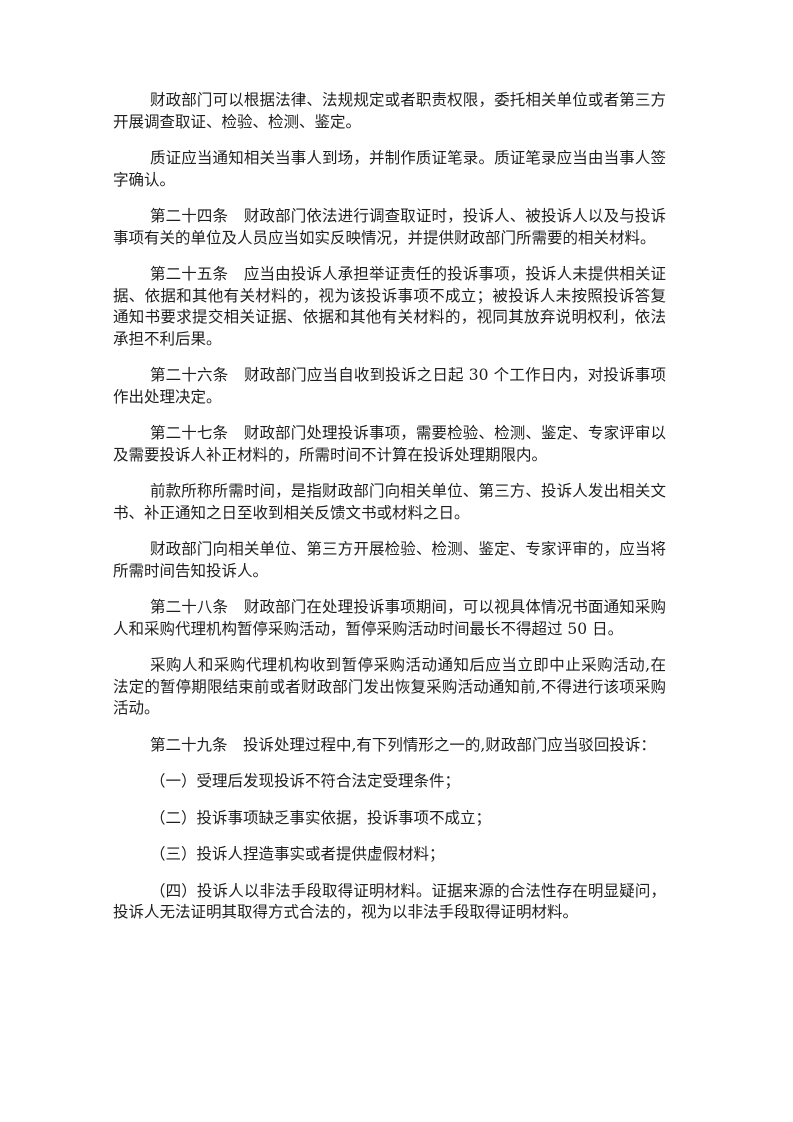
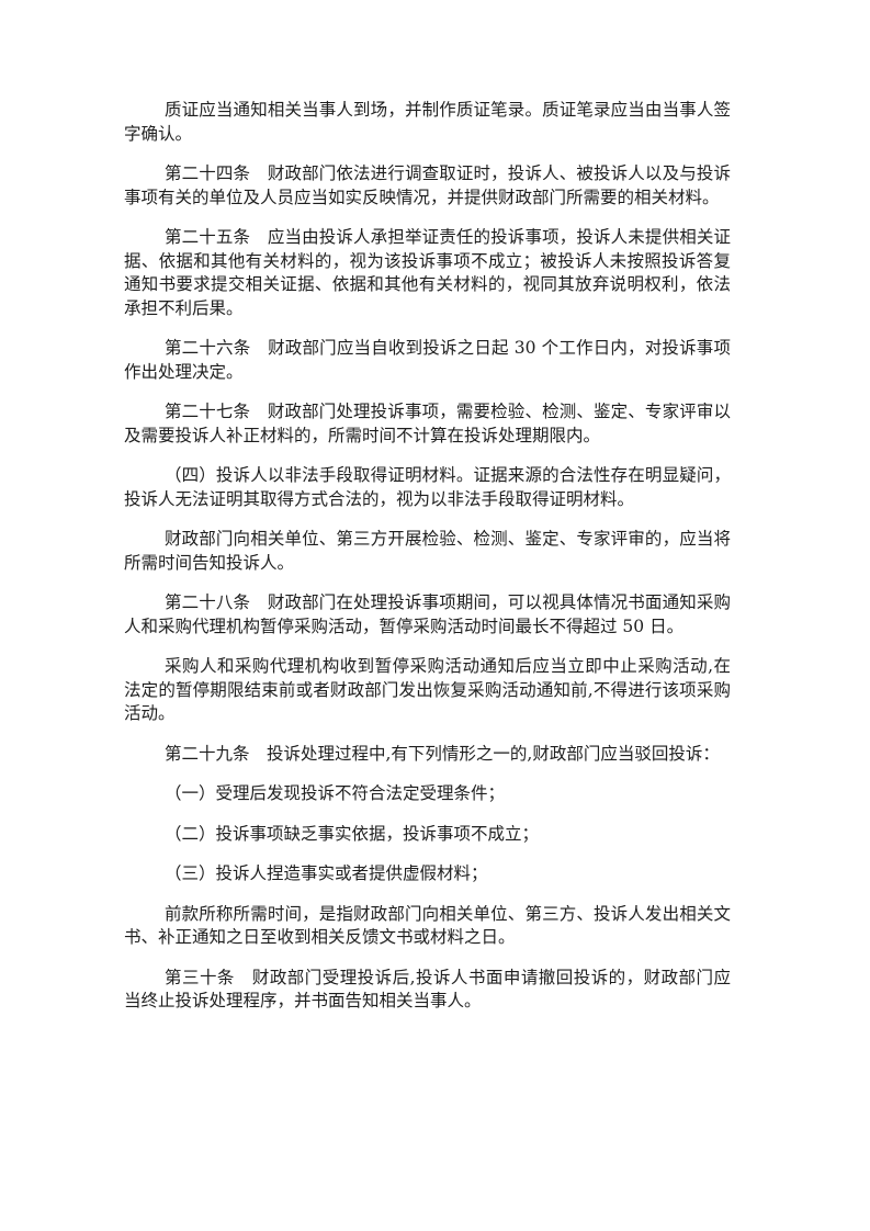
- 财政部门可以根据法律、法规规定或者职责权限，委托相关单位或者第三方开展调查取证、检验、检测、鉴定。
  质证应当通知相关当事人到场，并制作质证笔录。质证笔录应当由当事人签字确认。
  第二十四条 财政部门依法进行调查取证时，投诉人、被投诉人以及与投诉事项有关的单位及人员应当如实反映情况，并提供财政部门所需要的相关材料。
  第二十五条 应当由投诉人承担举证责任的投诉事项，投诉人未提供相关证据、依据和其他有关材料的，视为该投诉事项不成立；被投诉人未按照投诉答复通知书要求提交相关证据、依据和其他有关材料的，视同其放弃说明权利，依法承担不利后果。
  第二十六条 财政部门应当自收到投诉之日起 30 个工作日内，对投诉事项作出处理决定。
  第二十七条 财政部门处理投诉事项，需要检验、检测、鉴定、专家评审以及需要投诉人补正材料的，所需时间不计算在投诉处理期限内。
- 前款所称所需时间，是指财政部门向相关单位、第三方、投诉人发出相关文书、补正通知之日至收到相关反馈文书或材料之日。
+ （四）投诉人以非法手段取得证明材料。证据来源的合法性存在明显疑问，投诉人无法证明其取得方式合法的，视为以非法手段取得证明材料。
  财政部门向相关单位、第三方开展检验、检测、鉴定、专家评审的，应当将所需时间告知投诉人。
  第二十八条 财政部门在处理投诉事项期间，可以视具体情况书面通知采购人和采购代理机构暂停采购活动，暂停采购活动时间最长不得超过 50 日。
  采购人和采购代理机构收到暂停采购活动通知后应当立即中止采购活动,在法定的暂停期限结束前或者财政部门发出恢复采购活动通知前,不得进行该项采购活动。
  第二十九条 投诉处理过程中,有下列情形之一的,财政部门应当驳回投诉：
  （一）受理后发现投诉不符合法定受理条件；
  （二）投诉事项缺乏事实依据，投诉事项不成立；
  （三）投诉人捏造事实或者提供虚假材料；
- （四）投诉人以非法手段取得证明材料。证据来源的合法性存在明显疑问，投诉人无法证明其取得方式合法的，视为以非法手段取得证明材料。
+ 前款所称所需时间，是指财政部门向相关单位、第三方、投诉人发出相关文书、补正通知之日至收到相关反馈文书或材料之日。
+ 第三十条 财政部门受理投诉后,投诉人书面申请撤回投诉的，财政部门应当终止投诉处理程序，并书面告知相关当事人。
